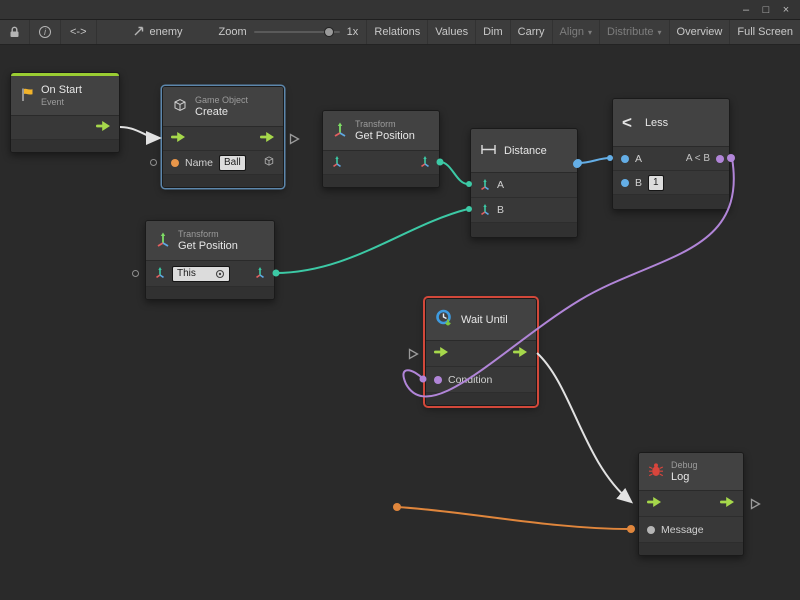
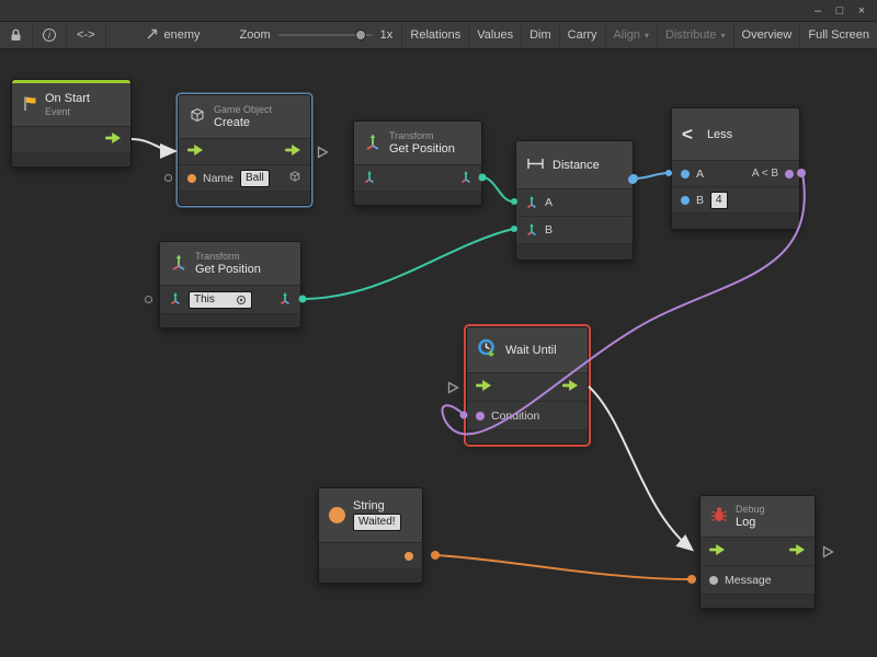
  –
  □
  ×
  i
  <->
  enemy
  Zoom
  1x
  Relations
  Values
  Dim
  Carry
  Align
  ▾
  Distribute
  ▾
  Overview
  Full Screen
  On Start
  Event
  Game Object
  Create
  Name
  Ball
  Transform
  Get Position
  Distance
  A
  B
  <
  Less
  A
  A < B
  B
- 1
+ 4
  Transform
  Get Position
  This
  Wait Until
  Condition
+ String
+ Waited!
  Debug
  Log
  Message
